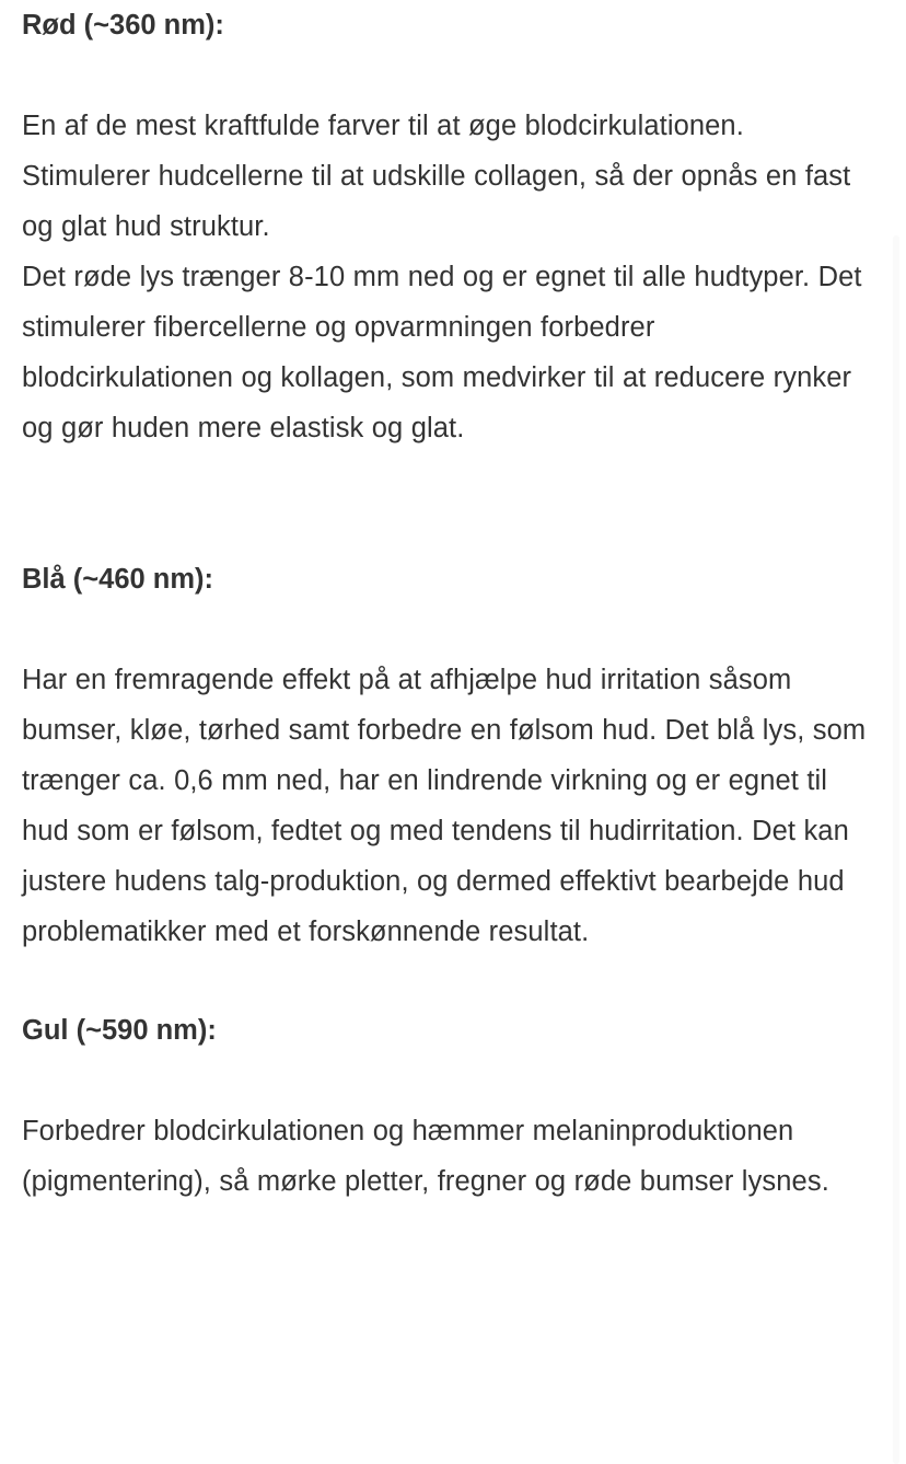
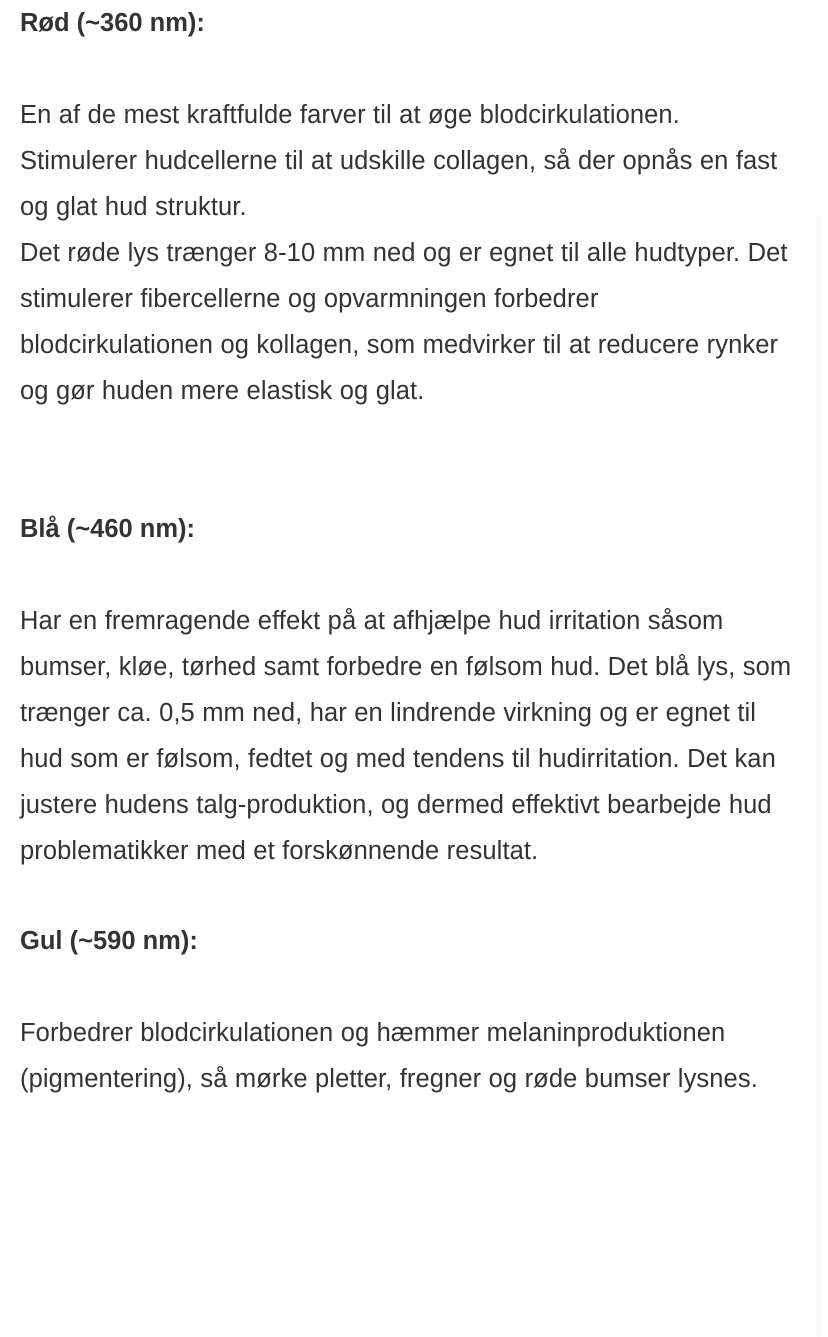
  Rød (~360 nm):
  En af de mest kraftfulde farver til at øge blodcirkulationen. Stimulerer hudcellerne til at udskille collagen, så der opnås en fast og glat hud struktur.
  Det røde lys trænger 8-10 mm ned og er egnet til alle hudtyper. Det stimulerer fibercellerne og opvarmningen forbedrer blodcirkulationen og kollagen, som medvirker til at reducere rynker og gør huden mere elastisk og glat.
  Blå (~460 nm):
- Har en fremragende effekt på at afhjælpe hud irritation såsom bumser, kløe, tørhed samt forbedre en følsom hud. Det blå lys, som trænger ca. 0,6 mm ned, har en lindrende virkning og er egnet til hud som er følsom, fedtet og med tendens til hudirritation. Det kan justere hudens talg-produktion, og dermed effektivt bearbejde hud problematikker med et forskønnende resultat.
+ Har en fremragende effekt på at afhjælpe hud irritation såsom bumser, kløe, tørhed samt forbedre en følsom hud. Det blå lys, som trænger ca. 0,5 mm ned, har en lindrende virkning og er egnet til hud som er følsom, fedtet og med tendens til hudirritation. Det kan justere hudens talg-produktion, og dermed effektivt bearbejde hud problematikker med et forskønnende resultat.
  Gul (~590 nm):
  Forbedrer blodcirkulationen og hæmmer melaninproduktionen (pigmentering), så mørke pletter, fregner og røde bumser lysnes.
